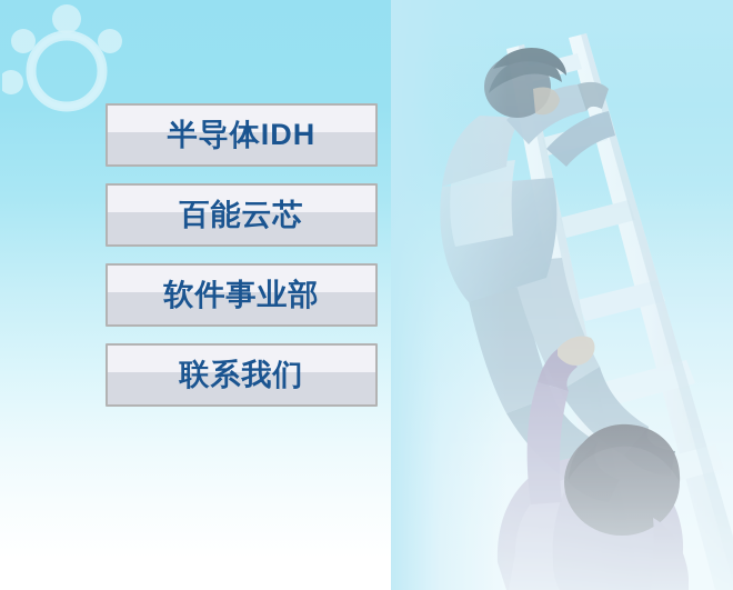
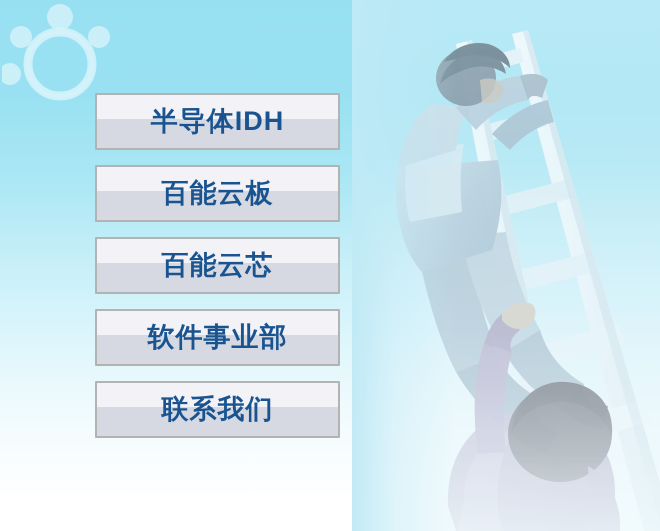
  半导体IDH
+ 百能云板
  百能云芯
  软件事业部
  联系我们
